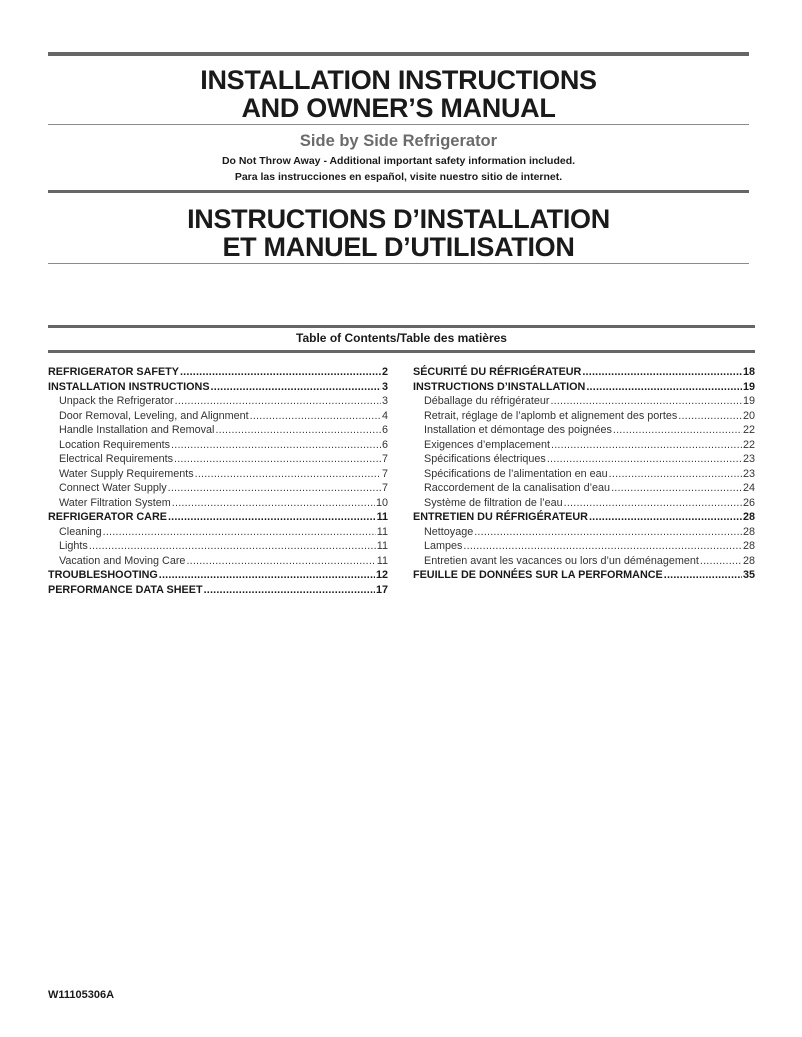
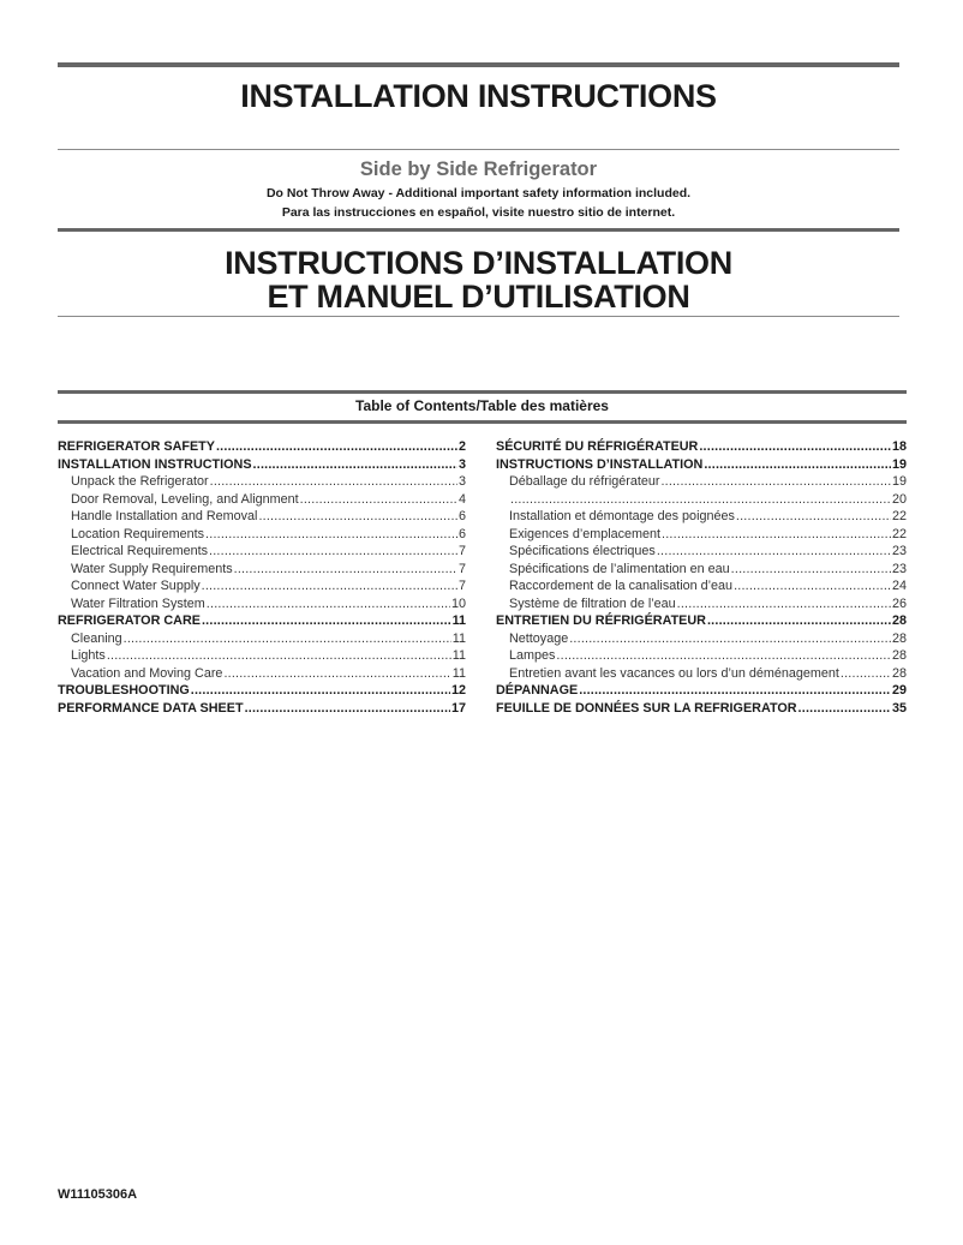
  INSTALLATION INSTRUCTIONS
- AND OWNER’S MANUAL
  Side by Side Refrigerator
  Do Not Throw Away - Additional important safety information included.
  Para las instrucciones en español, visite nuestro sitio de internet.
  INSTRUCTIONS D’INSTALLATION
  ET MANUEL D’UTILISATION
  Table of Contents/Table des matières
  REFRIGERATOR SAFETY
  2
  INSTALLATION INSTRUCTIONS
  3
  Unpack the Refrigerator
  3
  Door Removal, Leveling, and Alignment
  4
  Handle Installation and Removal
  6
  Location Requirements
  6
  Electrical Requirements
  7
  Water Supply Requirements
  7
  Connect Water Supply
  7
  Water Filtration System
  10
  REFRIGERATOR CARE
  11
  Cleaning
  11
  Lights
  11
  Vacation and Moving Care
  11
  TROUBLESHOOTING
  12
  PERFORMANCE DATA SHEET
  17
  SÉCURITÉ DU RÉFRIGÉRATEUR
  18
  INSTRUCTIONS D’INSTALLATION
  19
  Déballage du réfrigérateur
  19
- Retrait, réglage de l’aplomb et alignement des portes
  20
  Installation et démontage des poignées
  22
  Exigences d’emplacement
  22
  Spécifications électriques
  23
  Spécifications de l’alimentation en eau
  23
  Raccordement de la canalisation d’eau
  24
  Système de filtration de l’eau
  26
  ENTRETIEN DU RÉFRIGÉRATEUR
  28
  Nettoyage
  28
  Lampes
  28
  Entretien avant les vacances ou lors d’un déménagement
  28
+ DÉPANNAGE
+ 29
- FEUILLE DE DONNÉES SUR LA PERFORMANCE
+ FEUILLE DE DONNÉES SUR LA REFRIGERATOR
  35
  W11105306A
